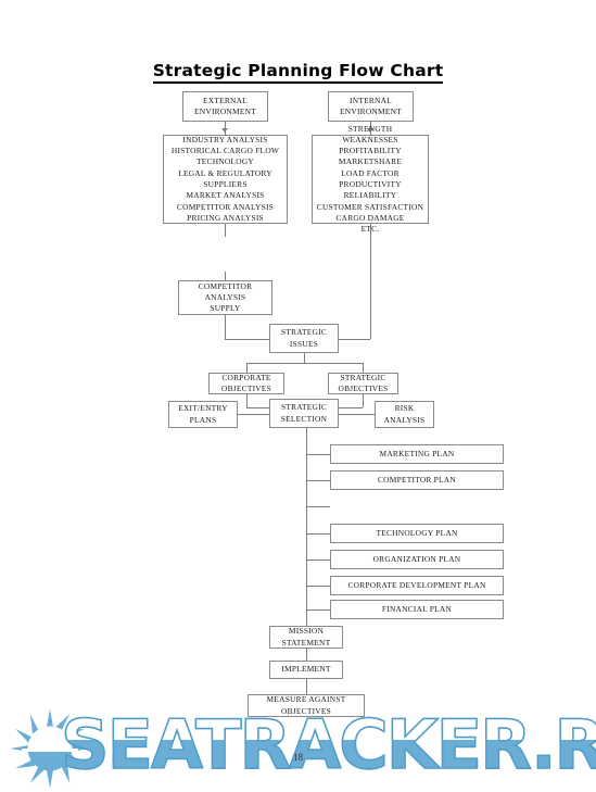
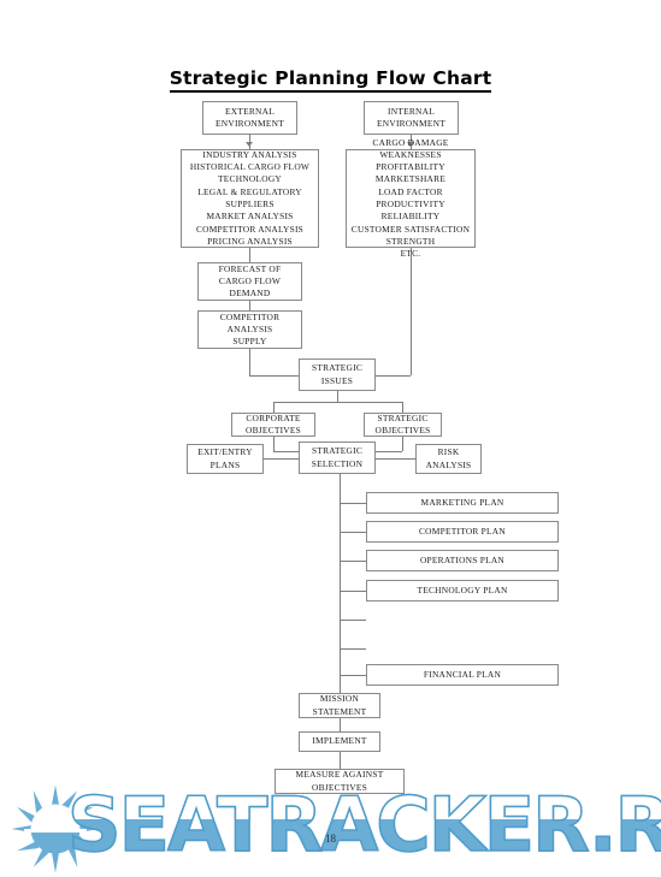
  Strategic Planning Flow Chart
  EXTERNAL
  ENVIRONMENT
  INTERNAL
  ENVIRONMENT
  INDUSTRY ANALYSIS
  HISTORICAL CARGO FLOW
  TECHNOLOGY
  LEGAL & REGULATORY
  SUPPLIERS
  MARKET ANALYSIS
  COMPETITOR ANALYSIS
  PRICING ANALYSIS
- STRENGTH
+ CARGO DAMAGE
  WEAKNESSES
  PROFITABILITY
  MARKETSHARE
  LOAD FACTOR
  PRODUCTIVITY
  RELIABILITY
  CUSTOMER SATISFACTION
- CARGO DAMAGE
+ STRENGTH
  ETC.
+ FORECAST OF
+ CARGO FLOW
+ DEMAND
  COMPETITOR
  ANALYSIS
  SUPPLY
  STRATEGIC
  ISSUES
  CORPORATE
  OBJECTIVES
  STRATEGIC
  OBJECTIVES
  EXIT/ENTRY
  PLANS
  STRATEGIC
  SELECTION
  RISK
  ANALYSIS
  MARKETING PLAN
  COMPETITOR PLAN
+ OPERATIONS PLAN
  TECHNOLOGY PLAN
- ORGANIZATION PLAN
- CORPORATE DEVELOPMENT PLAN
  FINANCIAL PLAN
  MISSION
  STATEMENT
  IMPLEMENT
  MEASURE AGAINST
  OBJECTIVES
  18
  SEATRACKER.R
